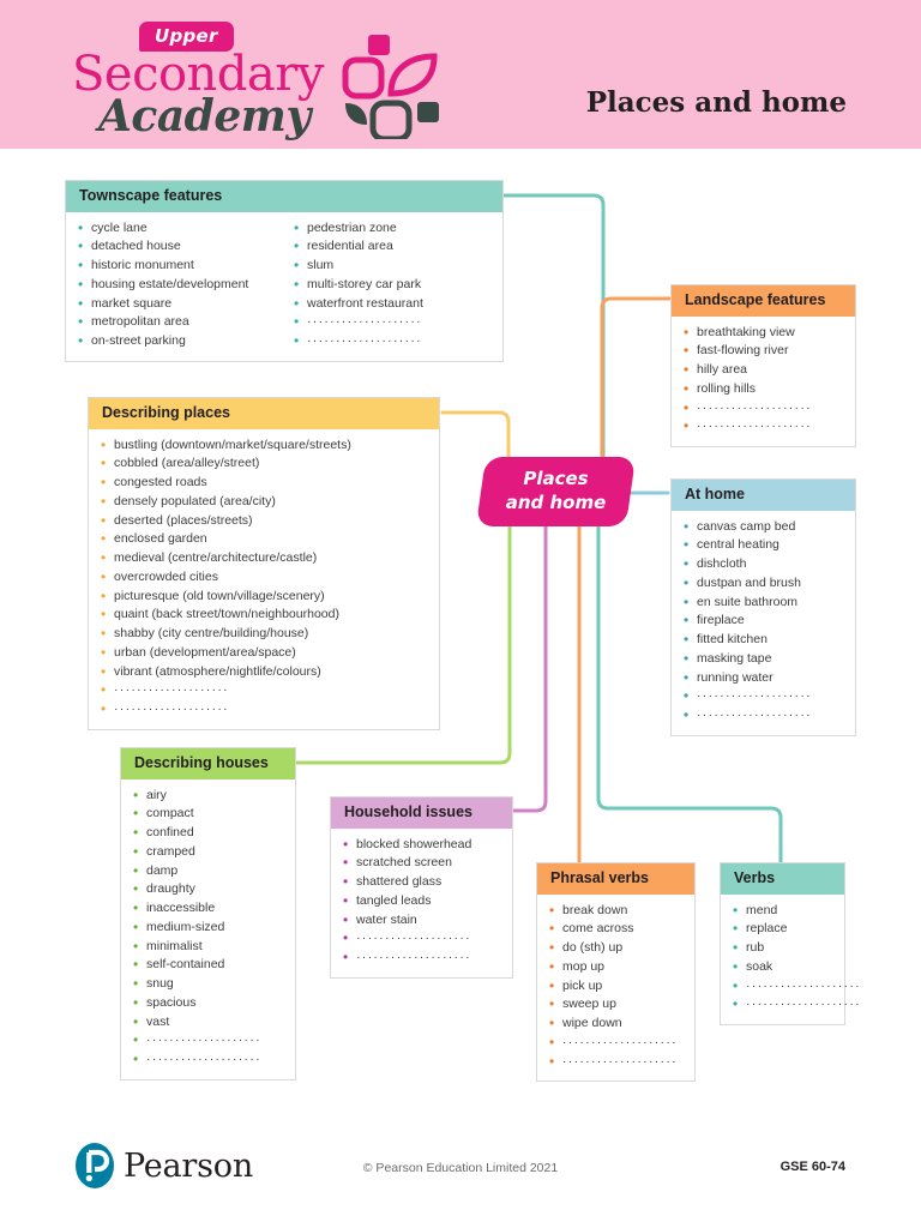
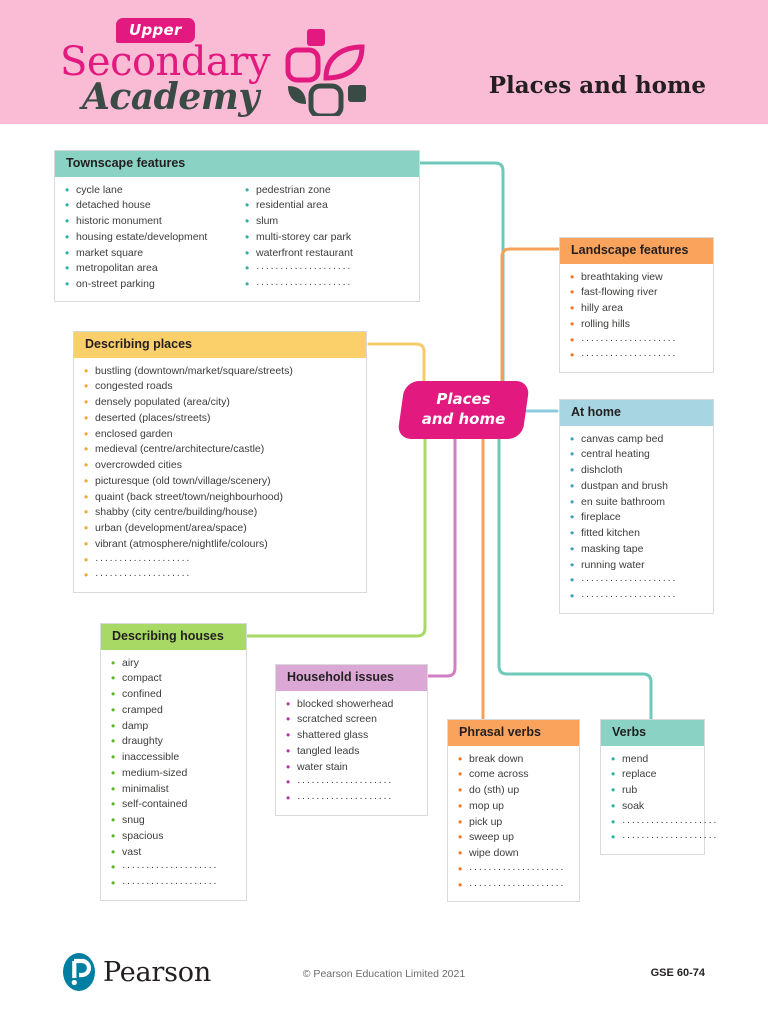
  Upper
  Secondary
  Academy
  Places and home
  Townscape features
  cycle lane
  detached house
  historic monument
  housing estate/development
  market square
  metropolitan area
  on-street parking
  pedestrian zone
  residential area
  slum
  multi-storey car park
  waterfront restaurant
  ····················
  ····················
  Describing places
  bustling (downtown/market/square/streets)
- cobbled (area/alley/street)
  congested roads
  densely populated (area/city)
  deserted (places/streets)
  enclosed garden
  medieval (centre/architecture/castle)
  overcrowded cities
  picturesque (old town/village/scenery)
  quaint (back street/town/neighbourhood)
  shabby (city centre/building/house)
  urban (development/area/space)
  vibrant (atmosphere/nightlife/colours)
  ····················
  ····················
  Landscape features
  breathtaking view
  fast-flowing river
  hilly area
  rolling hills
  ····················
  ····················
  At home
  canvas camp bed
  central heating
  dishcloth
  dustpan and brush
  en suite bathroom
  fireplace
  fitted kitchen
  masking tape
  running water
  ····················
  ····················
  Describing houses
  airy
  compact
  confined
  cramped
  damp
  draughty
  inaccessible
  medium-sized
  minimalist
  self-contained
  snug
  spacious
  vast
  ····················
  ····················
  Household issues
  blocked showerhead
  scratched screen
  shattered glass
  tangled leads
  water stain
  ····················
  ····················
  Phrasal verbs
  break down
  come across
  do (sth) up
  mop up
  pick up
  sweep up
  wipe down
  ····················
  ····················
  Verbs
  mend
  replace
  rub
  soak
  ····················
  ····················
  Places
  and home
  Pearson
  © Pearson Education Limited 2021
  GSE 60-74
